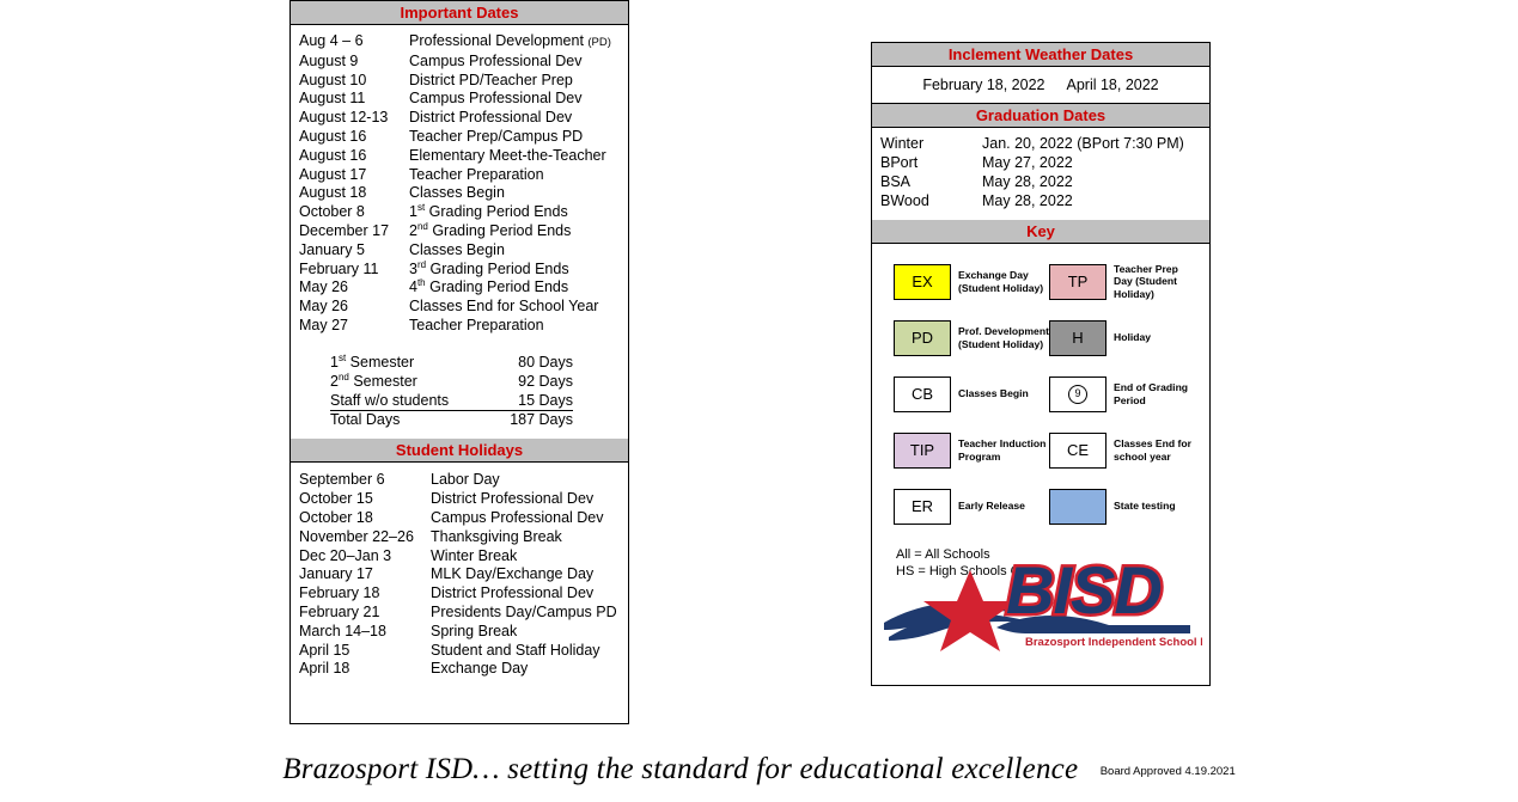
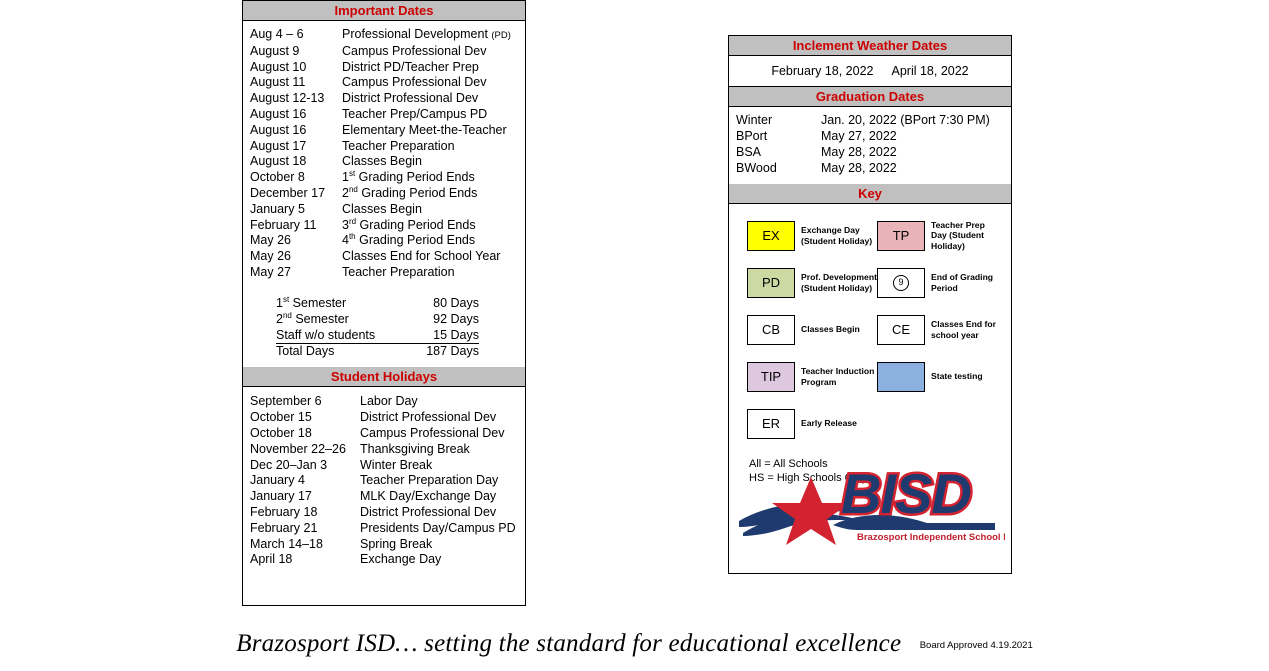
  Important Dates
  Aug 4 – 6
  Professional Development (PD)
  August 9
  Campus Professional Dev
  August 10
  District PD/Teacher Prep
  August 11
  Campus Professional Dev
  August 12-13
  District Professional Dev
  August 16
  Teacher Prep/Campus PD
  August 16
  Elementary Meet-the-Teacher
  August 17
  Teacher Preparation
  August 18
  Classes Begin
  October 8
  1st Grading Period Ends
  December 17
  2nd Grading Period Ends
  January 5
  Classes Begin
  February 11
  3rd Grading Period Ends
  May 26
  4th Grading Period Ends
  May 26
  Classes End for School Year
  May 27
  Teacher Preparation
  1st Semester
  80 Days
  2nd Semester
  92 Days
  Staff w/o students
  15 Days
  Total Days
  187 Days
  Student Holidays
  September 6
  Labor Day
  October 15
  District Professional Dev
  October 18
  Campus Professional Dev
  November 22–26
  Thanksgiving Break
  Dec 20–Jan 3
  Winter Break
+ January 4
+ Teacher Preparation Day
  January 17
  MLK Day/Exchange Day
  February 18
  District Professional Dev
  February 21
  Presidents Day/Campus PD
  March 14–18
  Spring Break
- April 15
- Student and Staff Holiday
  April 18
  Exchange Day
  Inclement Weather Dates
  February 18, 2022 April 18, 2022
  Graduation Dates
  Winter
  Jan. 20, 2022 (BPort 7:30 PM)
  BPort
  May 27, 2022
  BSA
  May 28, 2022
  BWood
  May 28, 2022
  Key
  EX
  Exchange Day
  (Student Holiday)
  PD
  Prof. Development
  (Student Holiday)
  CB
  Classes Begin
  TIP
  Teacher Induction
  Program
  ER
  Early Release
  TP
  Teacher Prep
  Day (Student
  Holiday)
- H
- Holiday
  9
  End of Grading
  Period
  CE
  Classes End for
  school year
  State testing
  All = All Schools
  HS = High Schools Only
  BISD
  Brazosport Independent School
  Brazosport ISD… setting the standard for educational excellence Board Approved 4.19.2021
